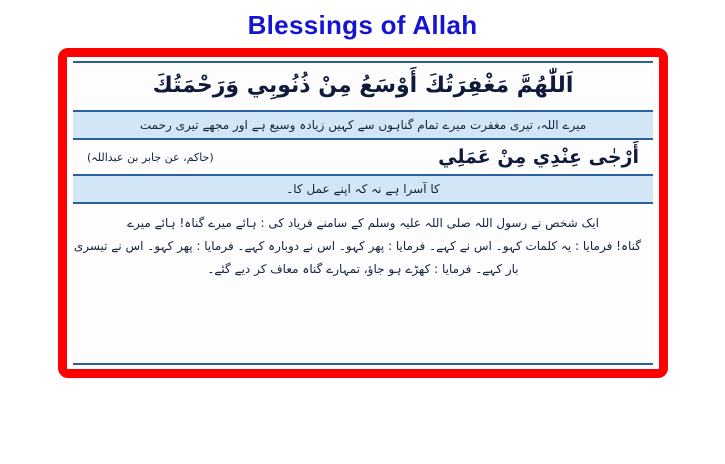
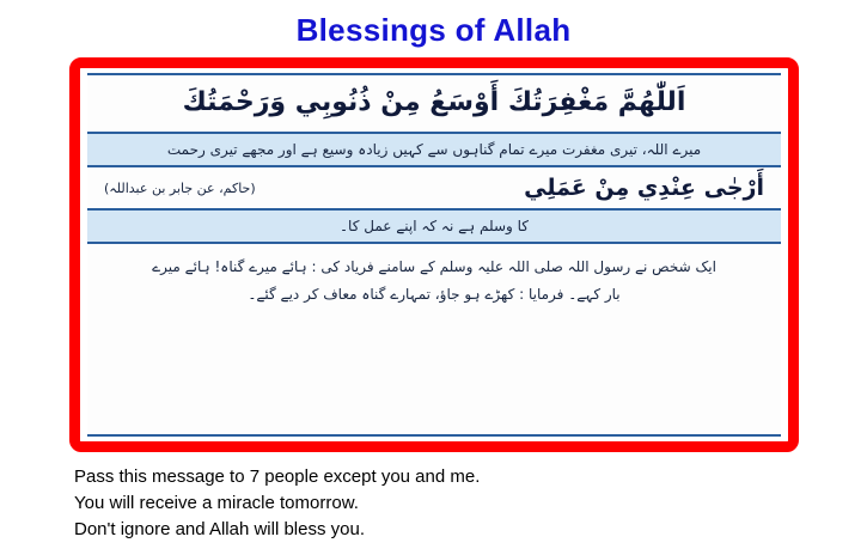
  Blessings of Allah
  اَللّٰهُمَّ مَغْفِرَتُكَ أَوْسَعُ مِنْ ذُنُوبِي وَرَحْمَتُكَ
  میرے اللہ، تیری مغفرت میرے تمام گناہوں سے کہیں زیادہ وسیع ہے اور مجھے تیری رحمت
  أَرْجٰى عِنْدِي مِنْ عَمَلِي
  (حاکم، عن جابر بن عبداللہ)
- کا آسرا ہے نہ کہ اپنے عمل کا۔
+ کا وسلم ہے نہ کہ اپنے عمل کا۔
  ایک شخص نے رسول اللہ صلی اللہ علیہ وسلم کے سامنے فریاد کی : ہائے میرے گناہ! ہائے میرے
- گناہ! فرمایا : یہ کلمات کہو۔ اس نے کہے۔ فرمایا : پھر کہو۔ اس نے دوبارہ کہے۔ فرمایا : پھر کہو۔ اس نے تیسری
  بار کہے۔ فرمایا : کھڑے ہو جاؤ، تمہارے گناہ معاف کر دیے گئے۔
+ Pass this message to 7 people except you and me.
+ You will receive a miracle tomorrow.
+ Don't ignore and Allah will bless you.
